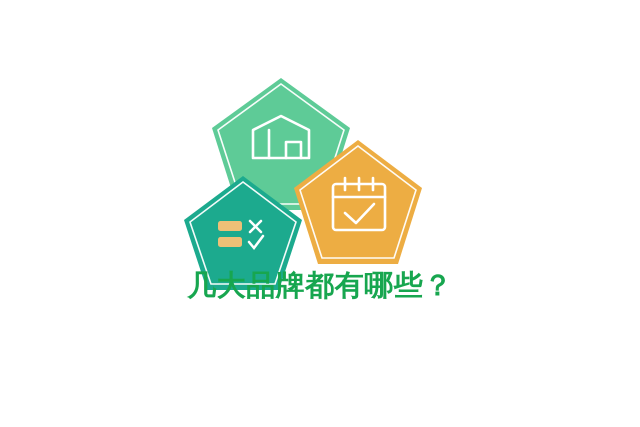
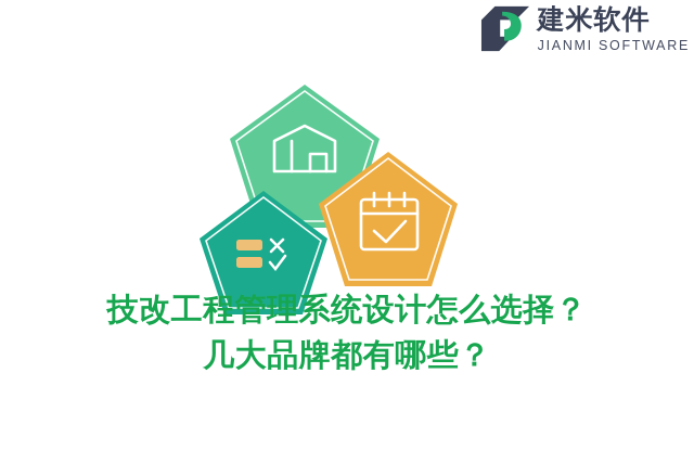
+ 建米软件
+ JIANMI SOFTWARE
+ 技改工程管理系统设计怎么选择？
  几大品牌都有哪些？
